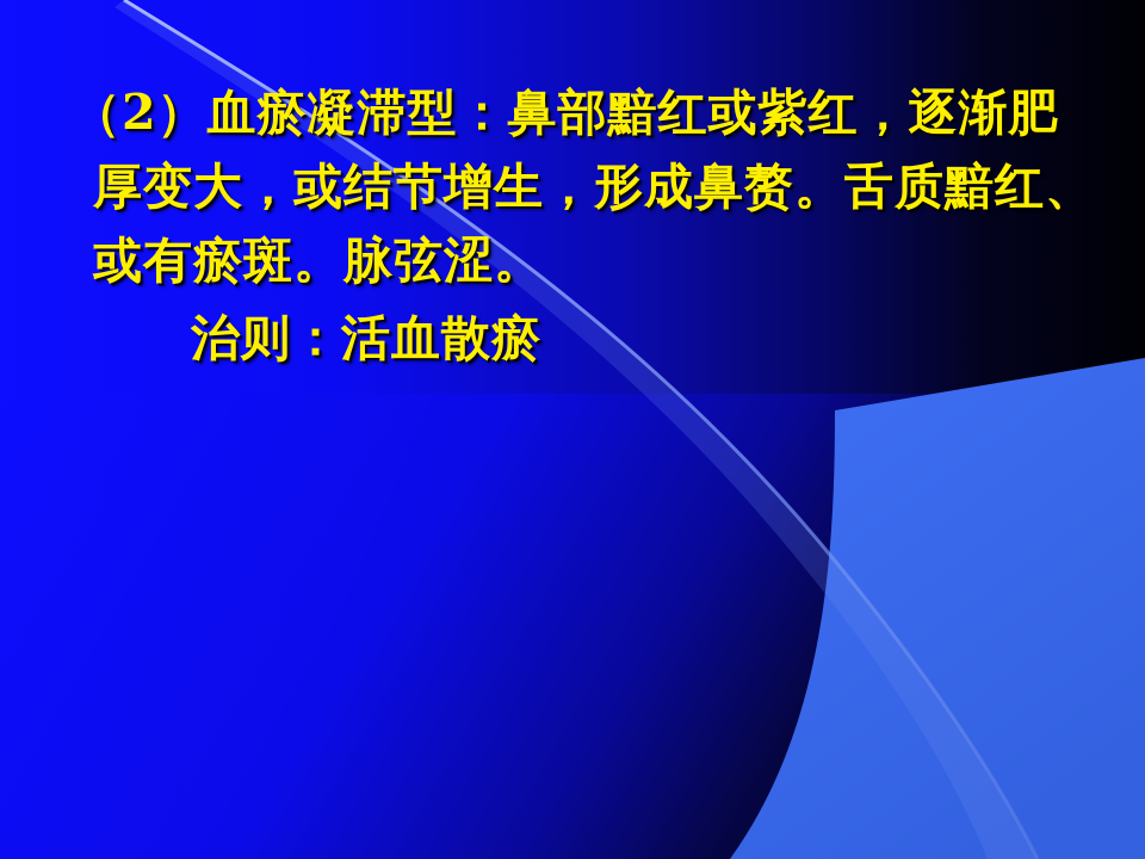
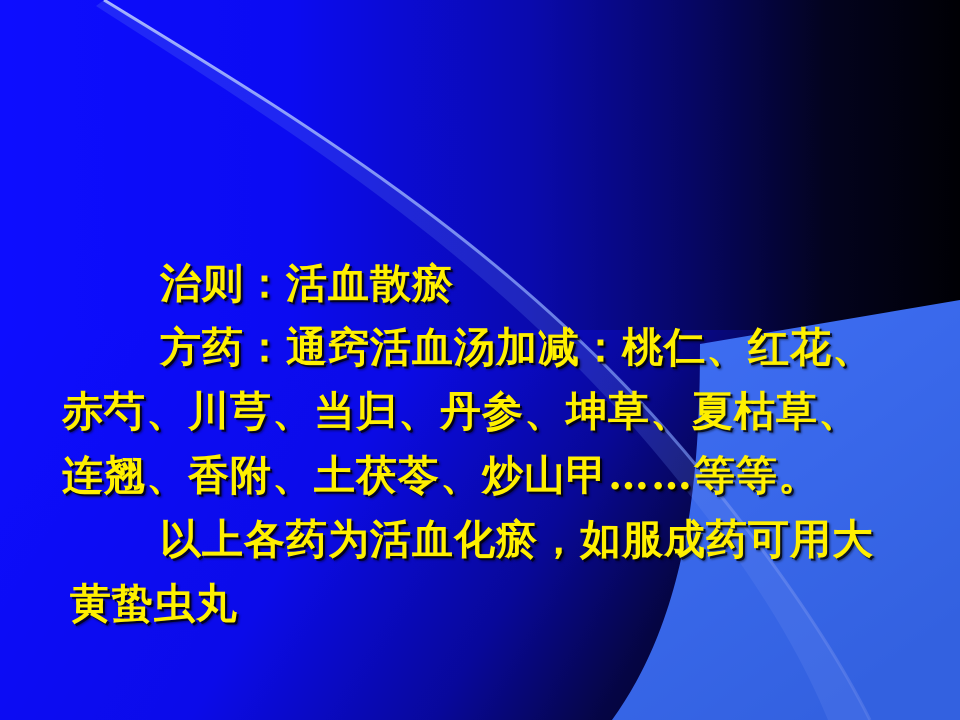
- （2）血瘀凝滞型：鼻部黯红或紫红，逐渐肥
- 厚变大，或结节增生，形成鼻赘。舌质黯红、
- 或有瘀斑。脉弦涩。
  治则：活血散瘀
+ 方药：通窍活血汤加减：桃仁、红花、
+ 赤芍、川芎、当归、丹参、坤草、夏枯草、
+ 连翘、香附、土茯苓、炒山甲……等等。
+ 以上各药为活血化瘀，如服成药可用大
+ 黄蛰虫丸
